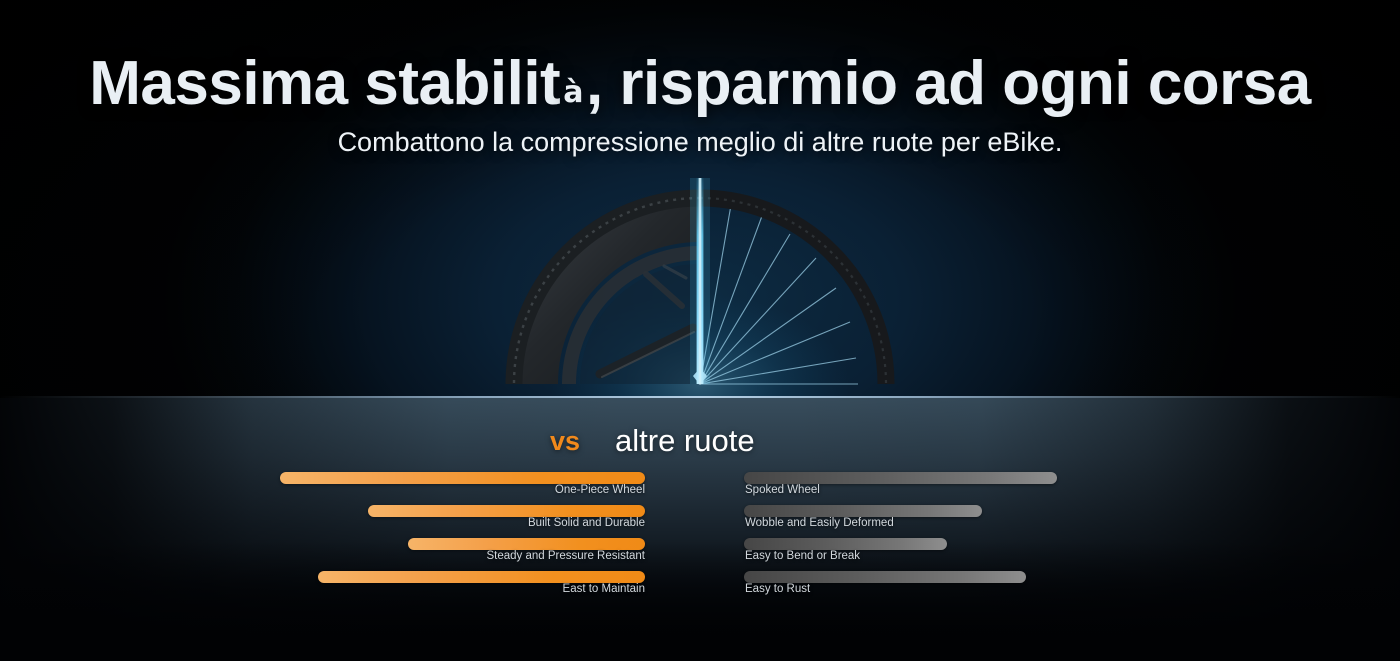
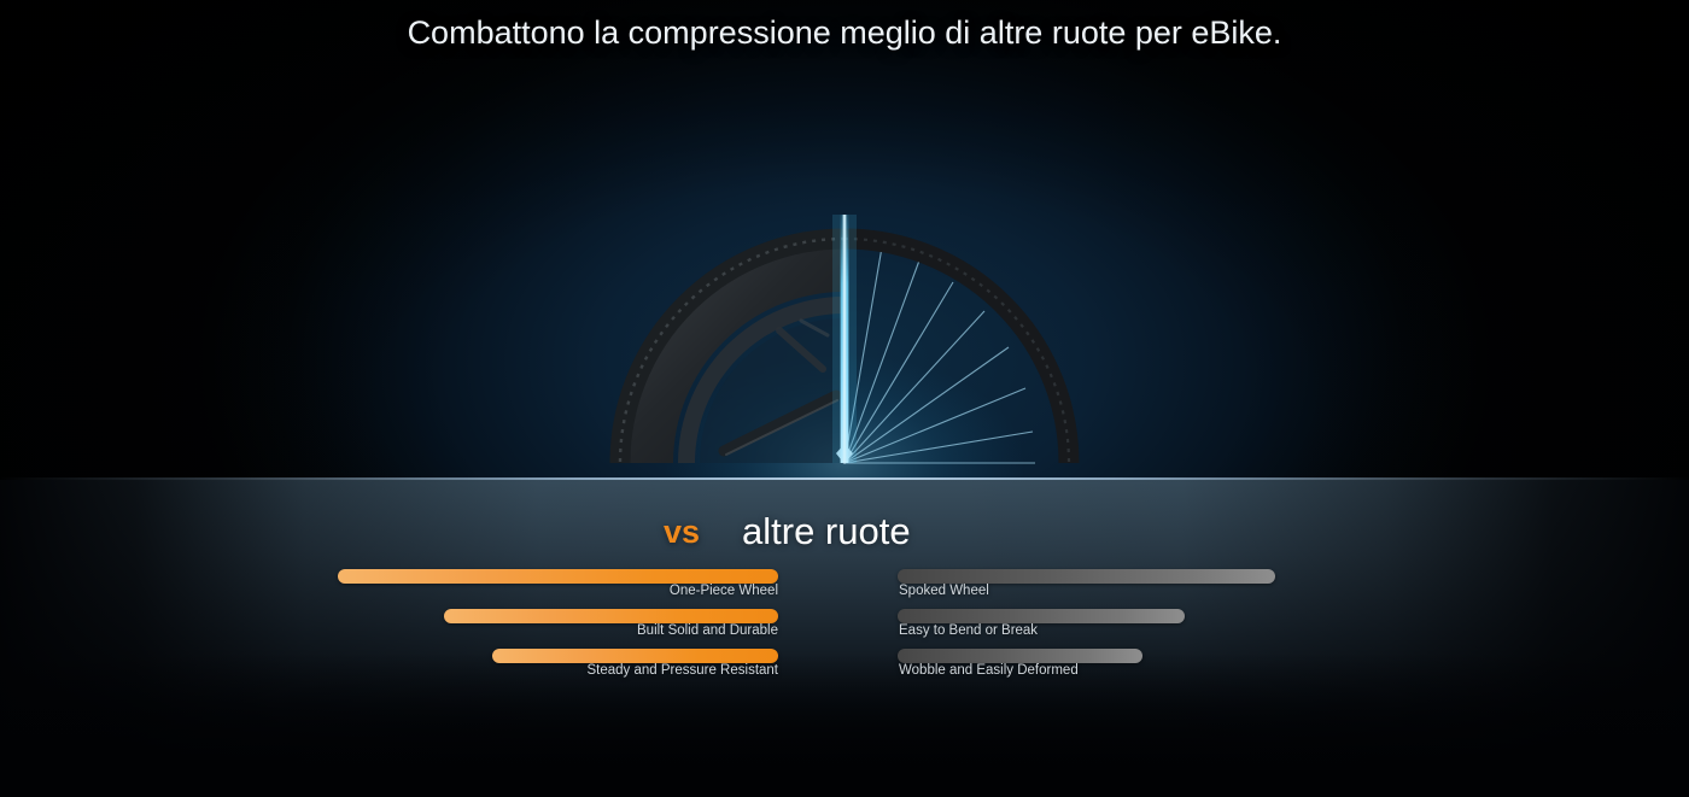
- Massima stabilità, risparmio ad ogni corsa
  Combattono la compressione meglio di altre ruote per eBike.
  vs
  altre ruote
  One-Piece Wheel
  Spoked Wheel
  Built Solid and Durable
- Wobble and Easily Deformed
+ Easy to Bend or Break
  Steady and Pressure Resistant
- Easy to Bend or Break
+ Wobble and Easily Deformed
- East to Maintain
- Easy to Rust
